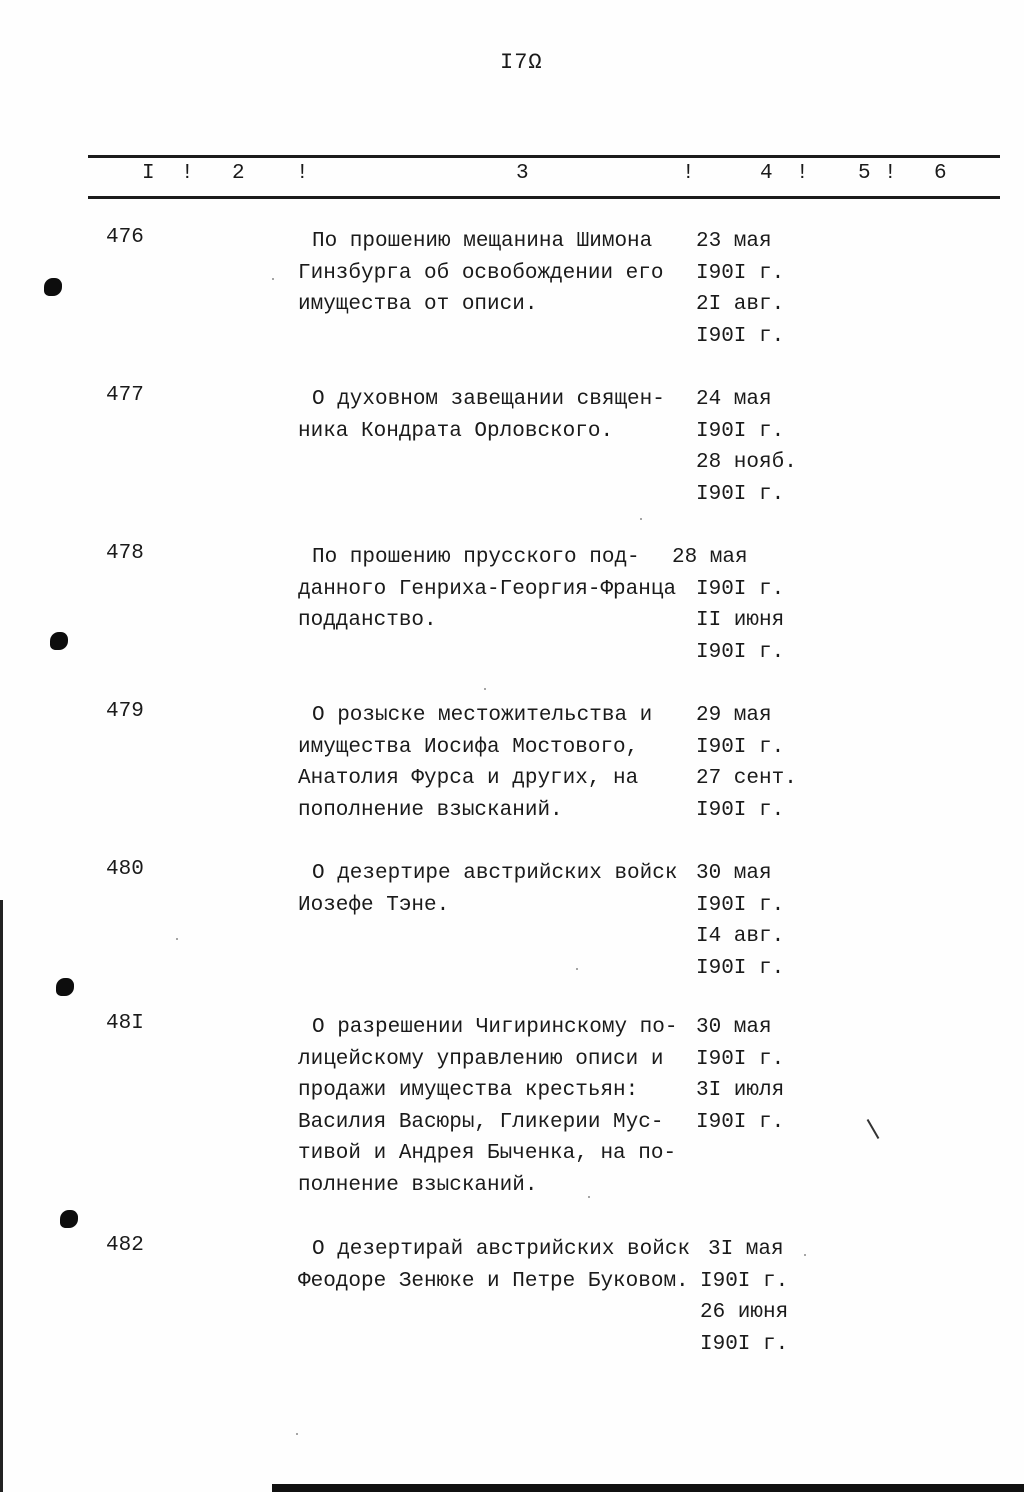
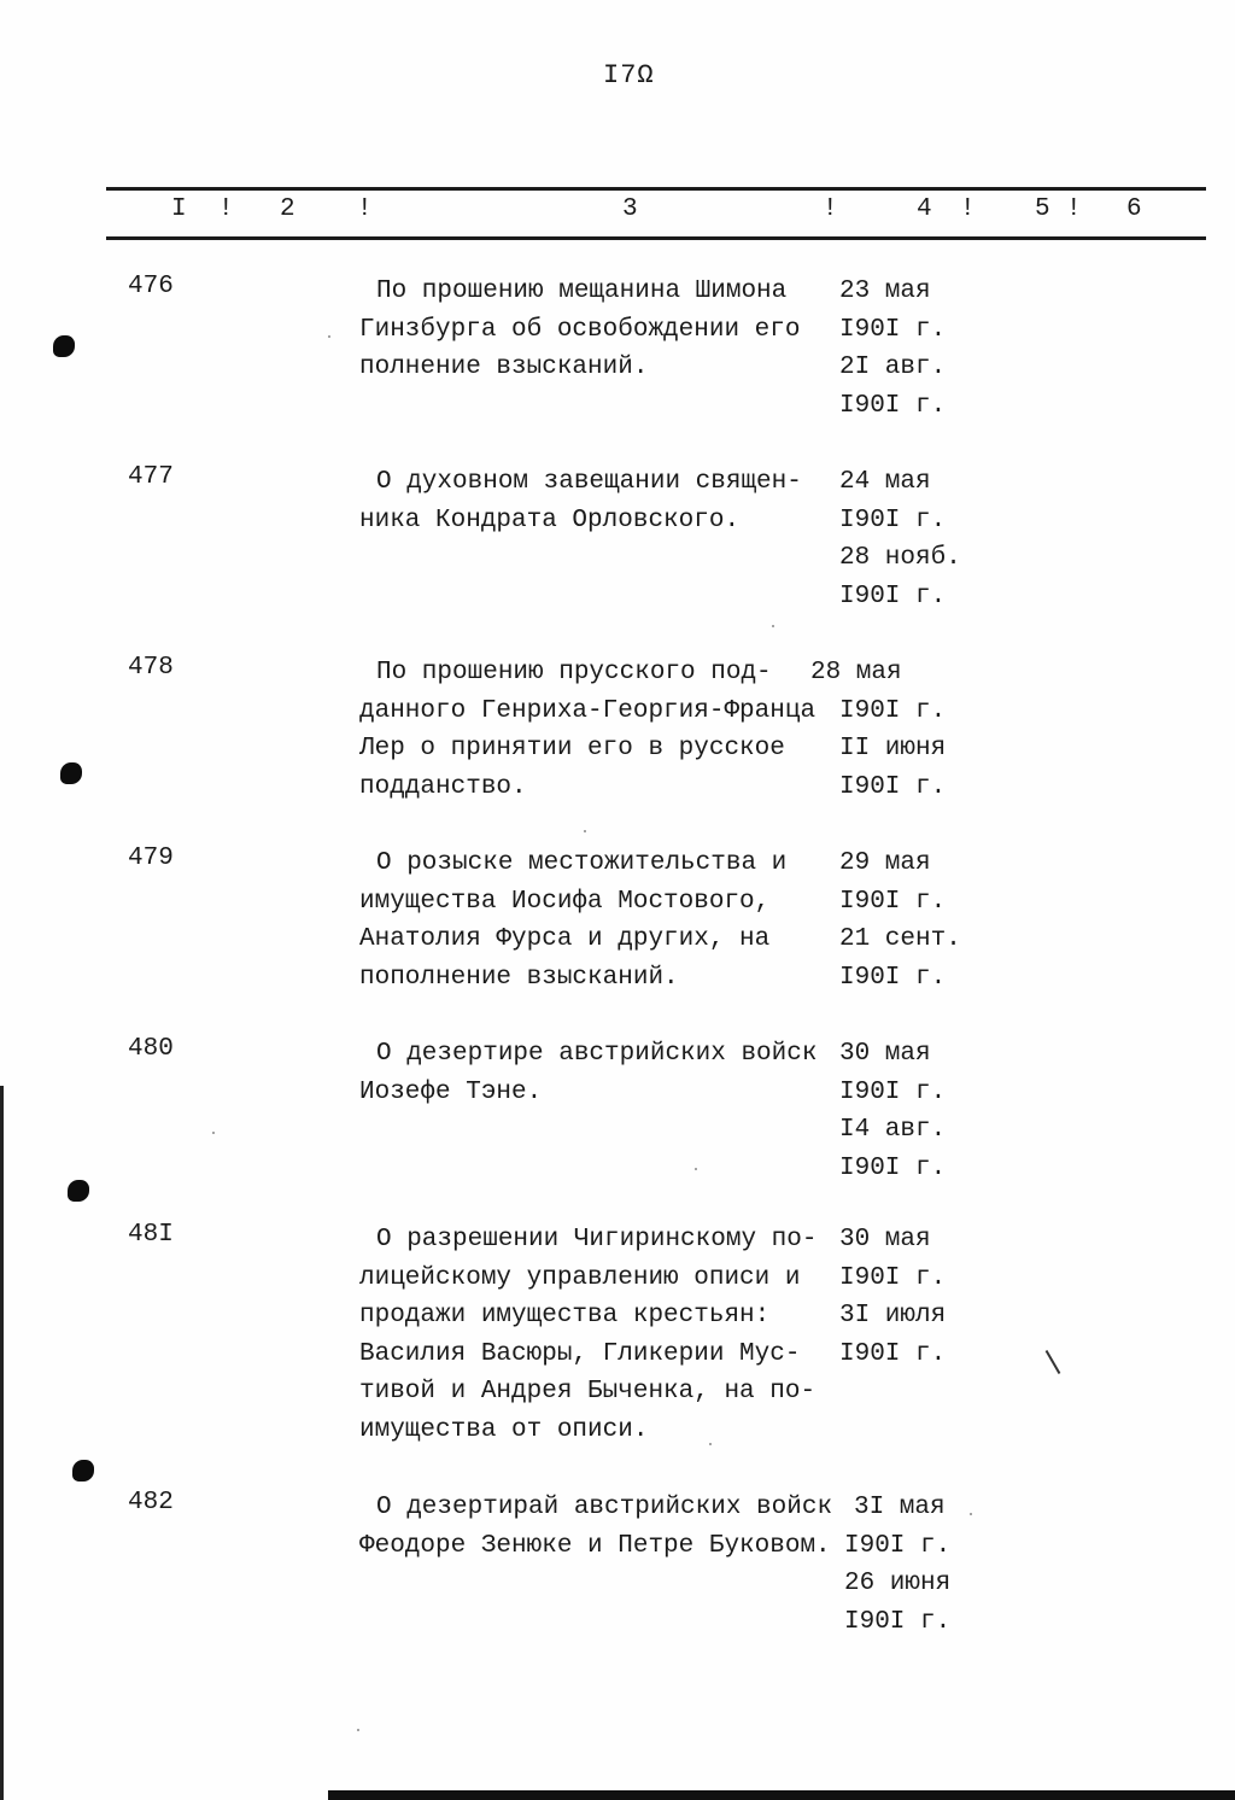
  I7Ω
  I
  !
  2
  !
  3
  !
  4
  !
  5
  !
  6
  476
  По прошению мещанина Шимона
  Гинзбурга об освобождении его
- имущества от описи.
+ полнение взысканий.
  23 мая
  I90I г.
  2I авг.
  I90I г.
  477
  О духовном завещании священ-
  ника Кондрата Орловского.
  24 мая
  I90I г.
  28 нояб.
  I90I г.
  478
  По прошению прусского под-
  данного Генриха-Георгия-Франца
+ Лер о принятии его в русское
  подданство.
  28 мая
  I90I г.
  II июня
  I90I г.
  479
  О розыске местожительства и
  имущества Иосифа Мостового,
  Анатолия Фурса и других, на
  пополнение взысканий.
  29 мая
  I90I г.
- 27 сент.
+ 21 сент.
  I90I г.
  480
  О дезертире австрийских войск
  Иозефе Тэне.
  30 мая
  I90I г.
  I4 авг.
  I90I г.
  48I
  О разрешении Чигиринскому по-
  лицейскому управлению описи и
  продажи имущества крестьян:
  Василия Васюры, Гликерии Мус-
  тивой и Андрея Быченка, на по-
- полнение взысканий.
+ имущества от описи.
  30 мая
  I90I г.
  3I июля
  I90I г.
  482
  О дезертирай австрийских войск
  Феодоре Зенюке и Петре Буковом.
  3I мая
  I90I г.
  26 июня
  I90I г.
